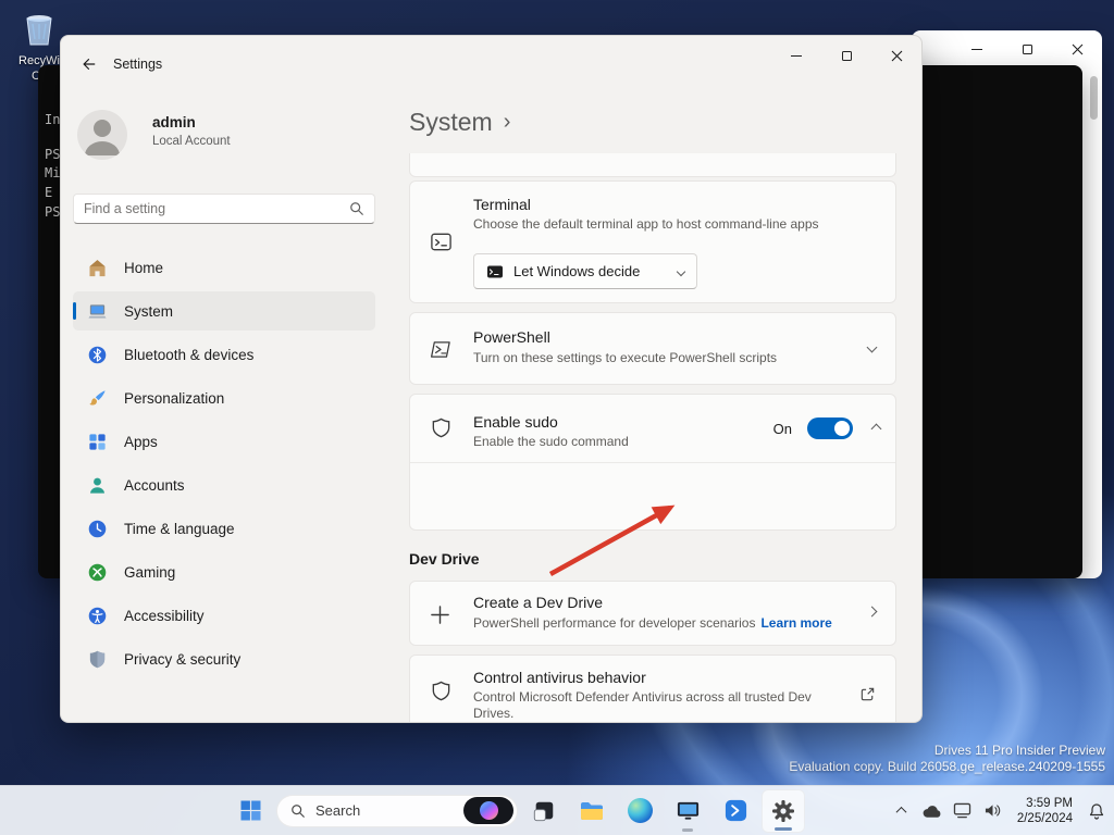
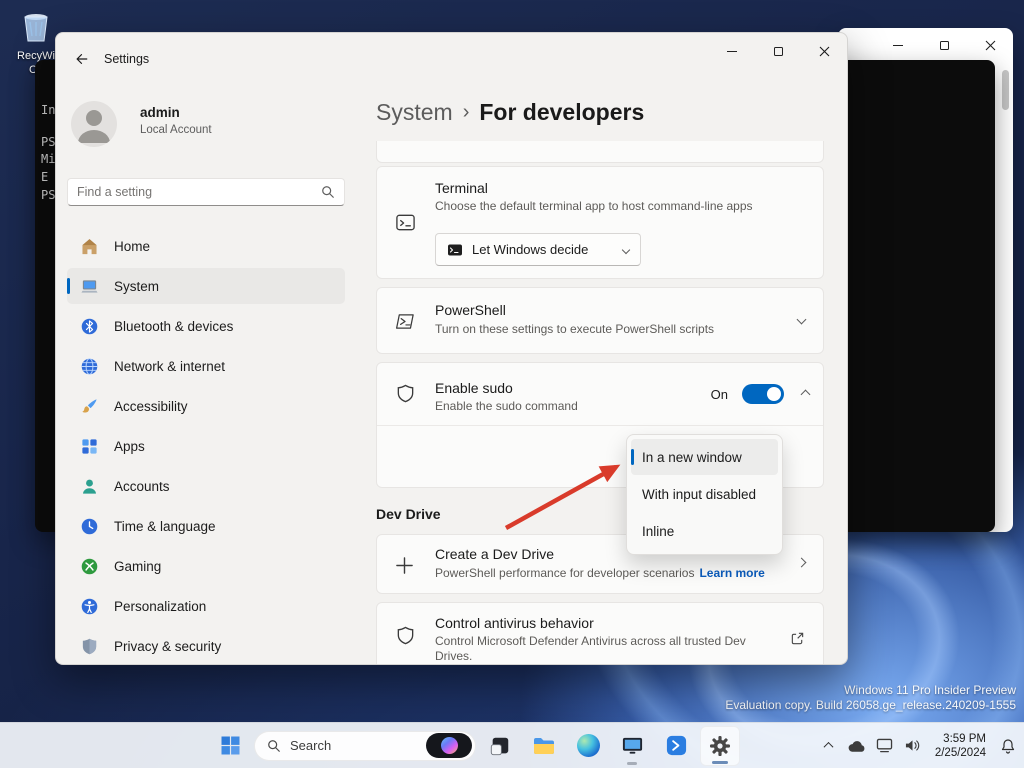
  RecyWi
  In
  PS
  PS
- Drives 11 Pro Insider Preview
+ Windows 11 Pro Insider Preview
  Evaluation copy. Build 26058.ge_release.240209-1555
  Settings
  admin
  Local Account
  Find a setting
  Home
  System
  Bluetooth & devices
+ Network & internet
- Personalization
+ Accessibility
  Apps
  Accounts
  Time & language
  Gaming
- Accessibility
+ Personalization
  Privacy & security
  System
  ›
+ For developers
  Terminal
  Choose the default terminal app to host command-line apps
  Let Windows decide
  PowerShell
  Turn on these settings to execute PowerShell scripts
  Enable sudo
  Enable the sudo command
  On
  Dev Drive
  Create a Dev Drive
  PowerShell performance for developer scenarios
  Learn more
  Control antivirus behavior
  Control Microsoft Defender Antivirus across all trusted Dev Drives.
+ In a new window
+ With input disabled
+ Inline
  Search
  3:59 PM
  2/25/2024
